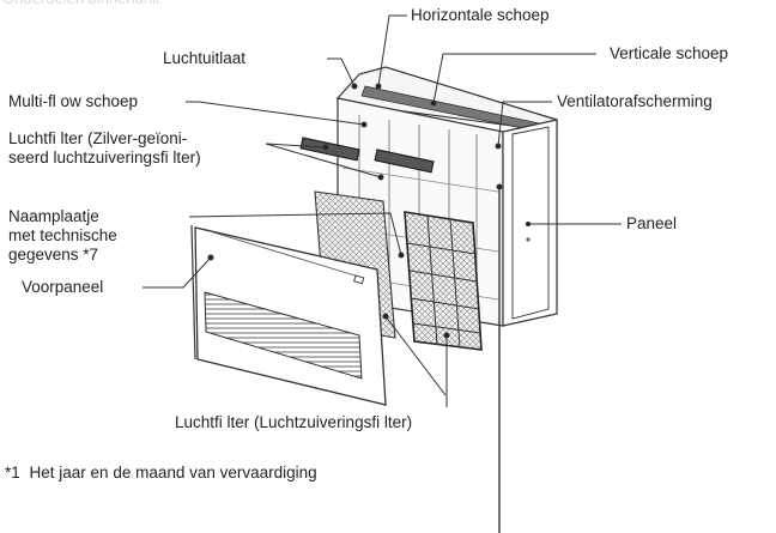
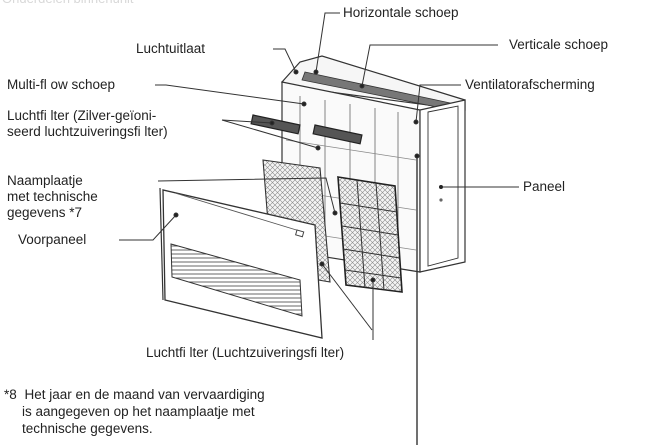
  Horizontale schoep
  Luchtuitlaat
  Verticale schoep
  Multi-fl ow schoep
  Ventilatorafscherming
  Luchtfi lter (Zilver-geïoni-
  seerd luchtzuiveringsfi lter)
  Naamplaatje
  met technische
  gegevens *7
  Paneel
  Voorpaneel
  Luchtfi lter (Luchtzuiveringsfi lter)
- *1 Het jaar en de maand van vervaardiging
+ *8 Het jaar en de maand van vervaardiging
+ is aangegeven op het naamplaatje met
+ technische gegevens.
